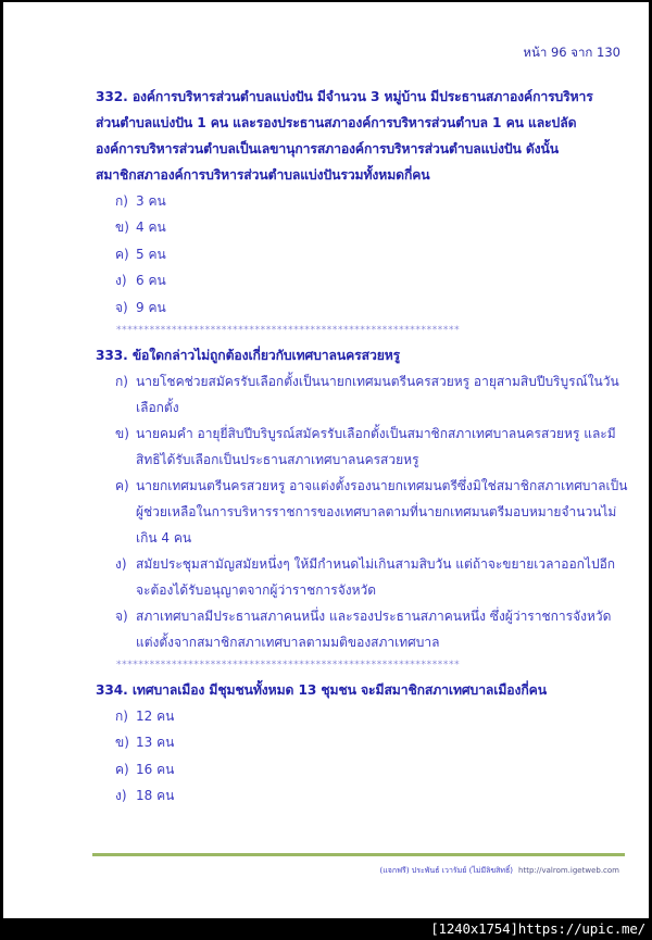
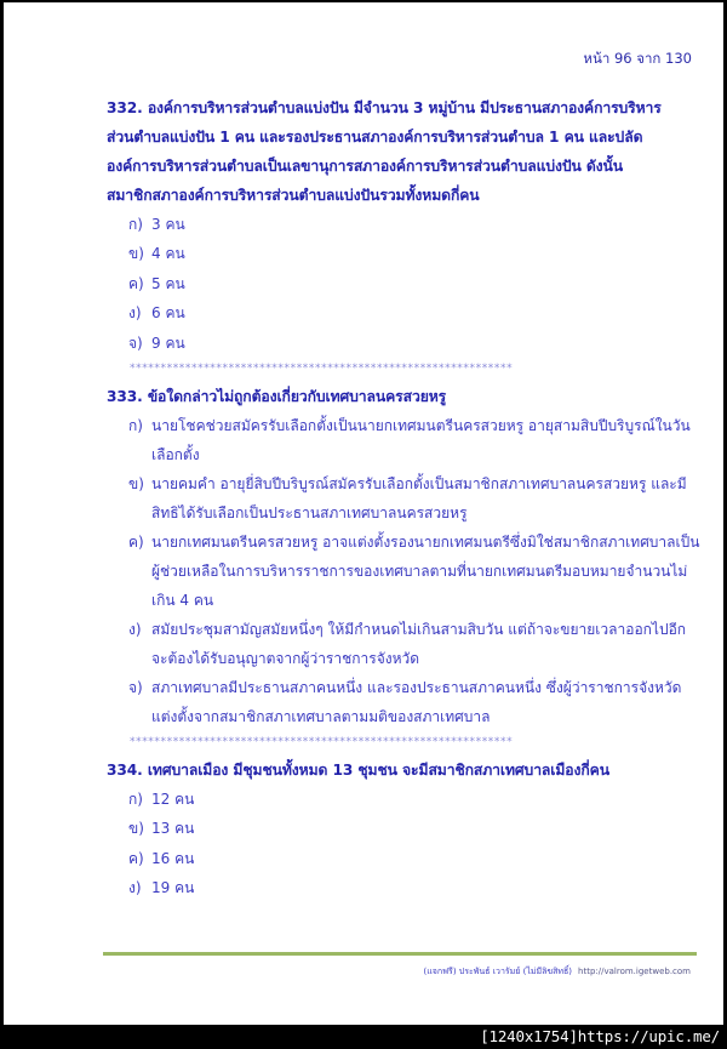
  หน้า 96 จาก 130
  332. องค์การบริหารส่วนตำบลแบ่งปัน มีจำนวน 3 หมู่บ้าน มีประธานสภาองค์การบริหาร
  ส่วนตำบลแบ่งปัน 1 คน และรองประธานสภาองค์การบริหารส่วนตำบล 1 คน และปลัด
  องค์การบริหารส่วนตำบลเป็นเลขานุการสภาองค์การบริหารส่วนตำบลแบ่งปัน ดังนั้น
  สมาชิกสภาองค์การบริหารส่วนตำบลแบ่งปันรวมทั้งหมดกี่คน
  ก)
  3 คน
  ข)
  4 คน
  ค)
  5 คน
  ง)
  6 คน
  จ)
  9 คน
  **************************************************************
  333. ข้อใดกล่าวไม่ถูกต้องเกี่ยวกับเทศบาลนครสวยหรู
  ก)
  นายโชคช่วยสมัครรับเลือกตั้งเป็นนายกเทศมนตรีนครสวยหรู อายุสามสิบปีบริบูรณ์ในวัน
  เลือกตั้ง
  ข)
  นายคมคำ อายุยี่สิบปีบริบูรณ์สมัครรับเลือกตั้งเป็นสมาชิกสภาเทศบาลนครสวยหรู และมี
  สิทธิได้รับเลือกเป็นประธานสภาเทศบาลนครสวยหรู
  ค)
  นายกเทศมนตรีนครสวยหรู อาจแต่งตั้งรองนายกเทศมนตรีซึ่งมิใช่สมาชิกสภาเทศบาลเป็น
  ผู้ช่วยเหลือในการบริหารราชการของเทศบาลตามที่นายกเทศมนตรีมอบหมายจำนวนไม่
  เกิน 4 คน
  ง)
  สมัยประชุมสามัญสมัยหนึ่งๆ ให้มีกำหนดไม่เกินสามสิบวัน แต่ถ้าจะขยายเวลาออกไปอีก
  จะต้องได้รับอนุญาตจากผู้ว่าราชการจังหวัด
  จ)
  สภาเทศบาลมีประธานสภาคนหนึ่ง และรองประธานสภาคนหนึ่ง ซึ่งผู้ว่าราชการจังหวัด
  แต่งตั้งจากสมาชิกสภาเทศบาลตามมติของสภาเทศบาล
  **************************************************************
  334. เทศบาลเมือง มีชุมชนทั้งหมด 13 ชุมชน จะมีสมาชิกสภาเทศบาลเมืองกี่คน
  ก)
  12 คน
  ข)
  13 คน
  ค)
  16 คน
  ง)
- 18 คน
+ 19 คน
  (แจกฟรี) ประพันธ์ เวารัมย์ (ไม่มีลิขสิทธิ์) http://valrom.igetweb.com
  [1240x1754]https://upic.me/
